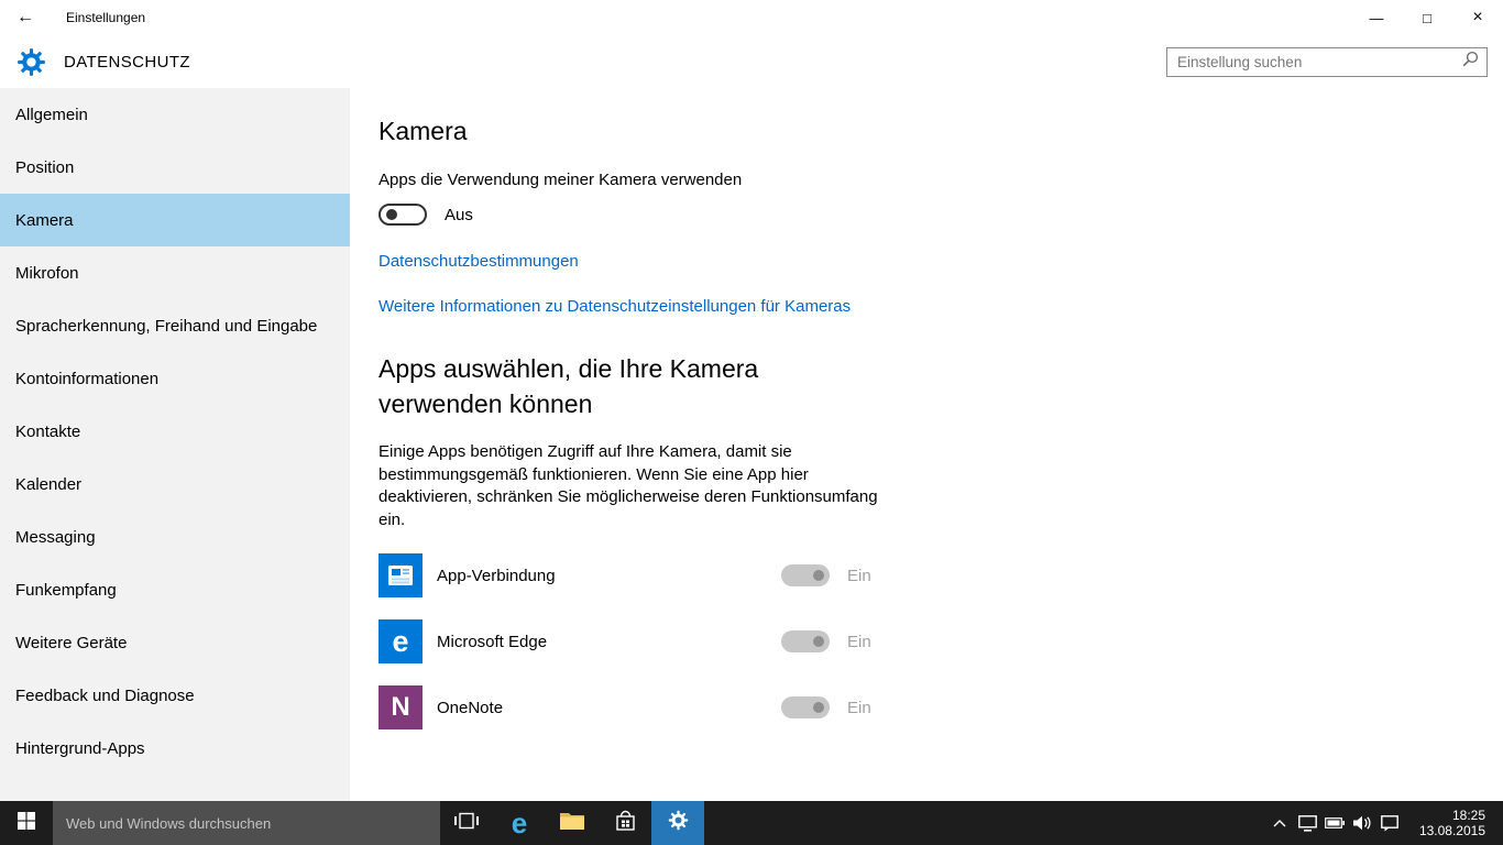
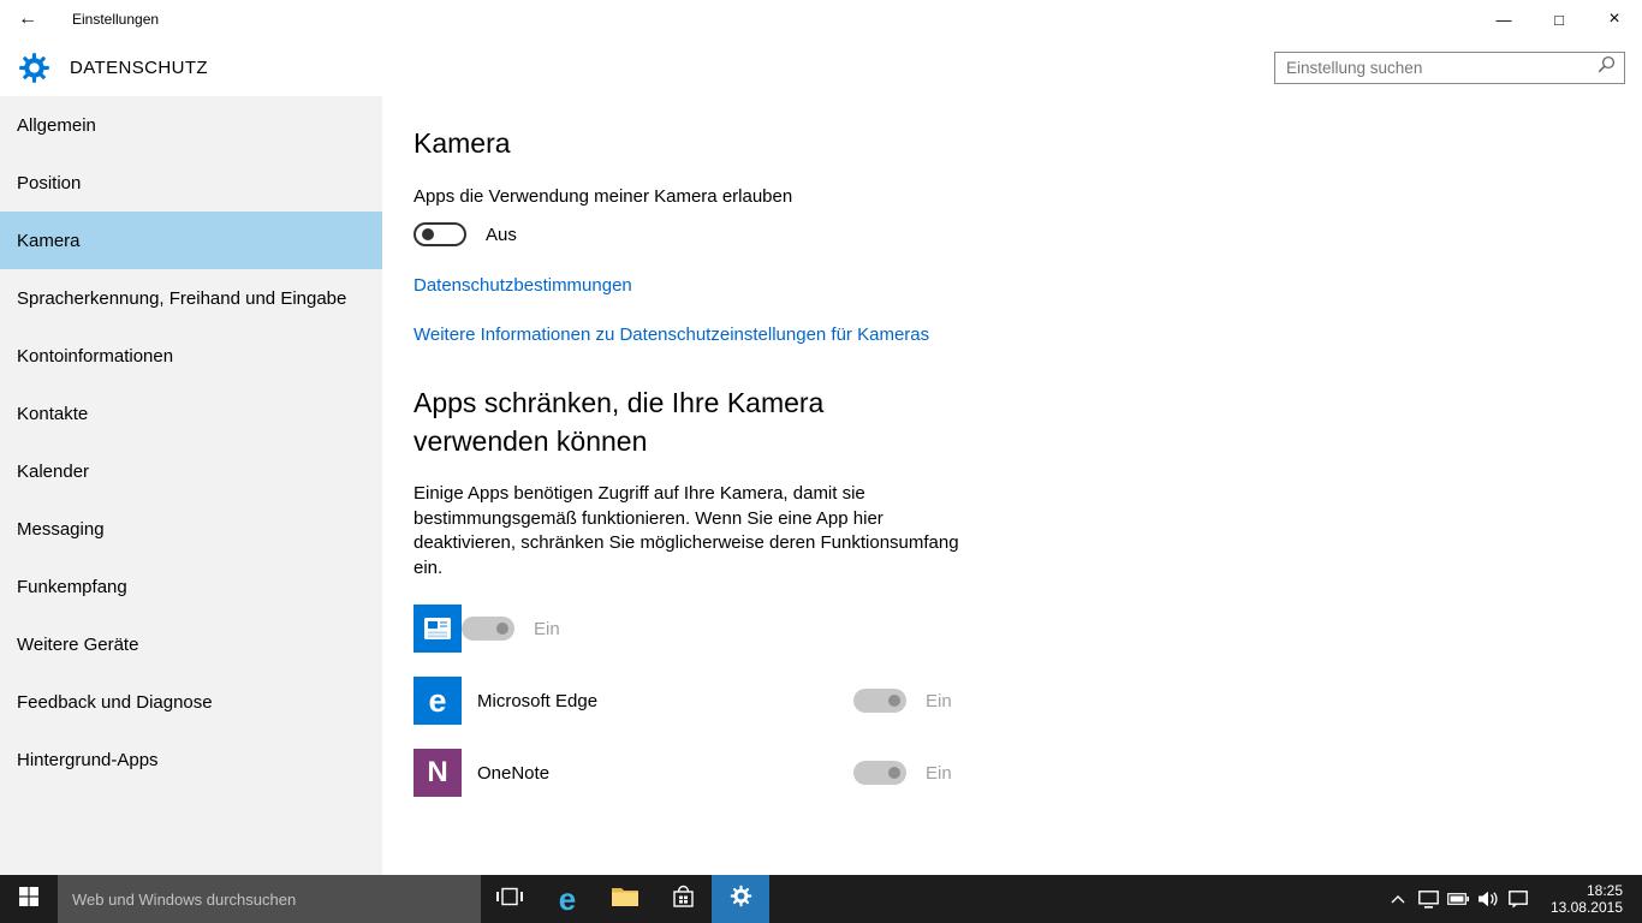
  ←
  Einstellungen
  —
  □
  ×
  DATENSCHUTZ
  Einstellung suchen
  Allgemein
  Position
  Kamera
- Mikrofon
  Spracherkennung, Freihand und Eingabe
  Kontoinformationen
  Kontakte
  Kalender
  Messaging
  Funkempfang
  Weitere Geräte
  Feedback und Diagnose
  Hintergrund-Apps
  Kamera
- Apps die Verwendung meiner Kamera verwenden
+ Apps die Verwendung meiner Kamera erlauben
  Aus
  Datenschutzbestimmungen
  Weitere Informationen zu Datenschutzeinstellungen für Kameras
- Apps auswählen, die Ihre Kamera verwenden können
+ Apps schränken, die Ihre Kamera verwenden können
  Einige Apps benötigen Zugriff auf Ihre Kamera, damit sie bestimmungsgemäß funktionieren. Wenn Sie eine App hier deaktivieren, schränken Sie möglicherweise deren Funktionsumfang ein.
- App-Verbindung
  Ein
  e
  Microsoft Edge
  Ein
  N
  OneNote
  Ein
  Web und Windows durchsuchen
  e
  18:25
  13.08.2015
